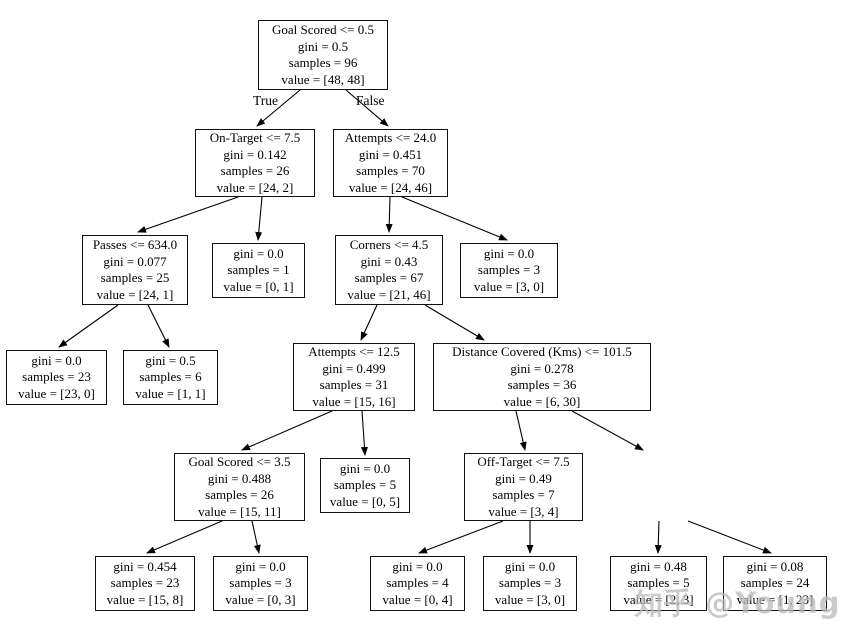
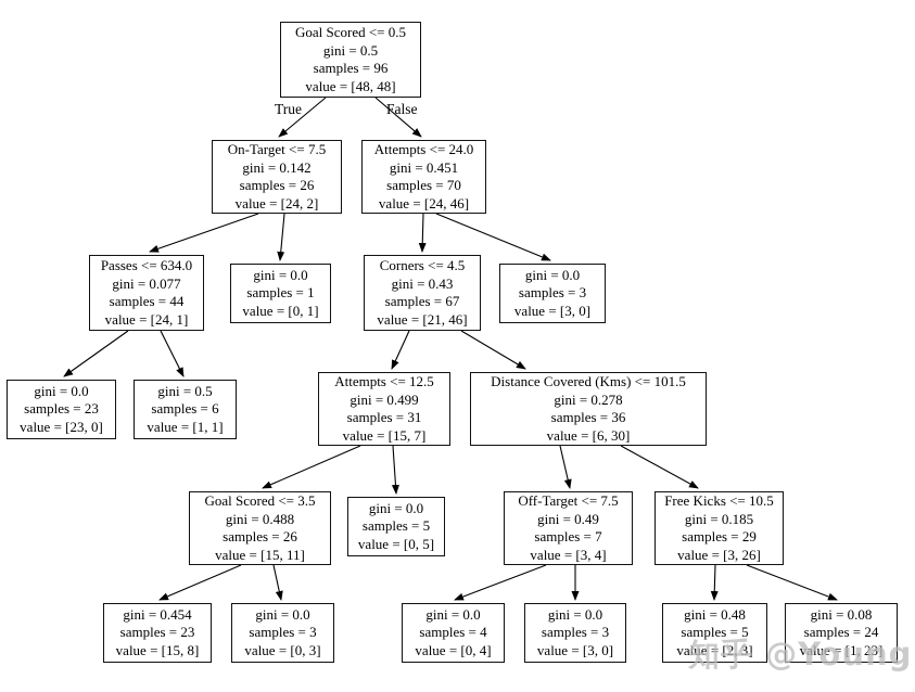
  True
  False
  Goal Scored <= 0.5
  gini = 0.5
  samples = 96
  value = [48, 48]
  On-Target <= 7.5
  gini = 0.142
  samples = 26
  value = [24, 2]
  Attempts <= 24.0
  gini = 0.451
  samples = 70
  value = [24, 46]
  Passes <= 634.0
  gini = 0.077
- samples = 25
+ samples = 44
  value = [24, 1]
  gini = 0.0
  samples = 1
  value = [0, 1]
  Corners <= 4.5
  gini = 0.43
  samples = 67
  value = [21, 46]
  gini = 0.0
  samples = 3
  value = [3, 0]
  gini = 0.0
  samples = 23
  value = [23, 0]
  gini = 0.5
  samples = 6
  value = [1, 1]
  Attempts <= 12.5
  gini = 0.499
  samples = 31
- value = [15, 16]
+ value = [15, 7]
  Distance Covered (Kms) <= 101.5
  gini = 0.278
  samples = 36
  value = [6, 30]
  Goal Scored <= 3.5
  gini = 0.488
  samples = 26
  value = [15, 11]
  gini = 0.0
  samples = 5
  value = [0, 5]
  Off-Target <= 7.5
  gini = 0.49
  samples = 7
  value = [3, 4]
+ Free Kicks <= 10.5
+ gini = 0.185
+ samples = 29
+ value = [3, 26]
  gini = 0.454
  samples = 23
  value = [15, 8]
  gini = 0.0
  samples = 3
  value = [0, 3]
  gini = 0.0
  samples = 4
  value = [0, 4]
  gini = 0.0
  samples = 3
  value = [3, 0]
  gini = 0.48
  samples = 5
  value = [2, 3]
  gini = 0.08
  samples = 24
  value = [1, 23]
  知乎 @Young
